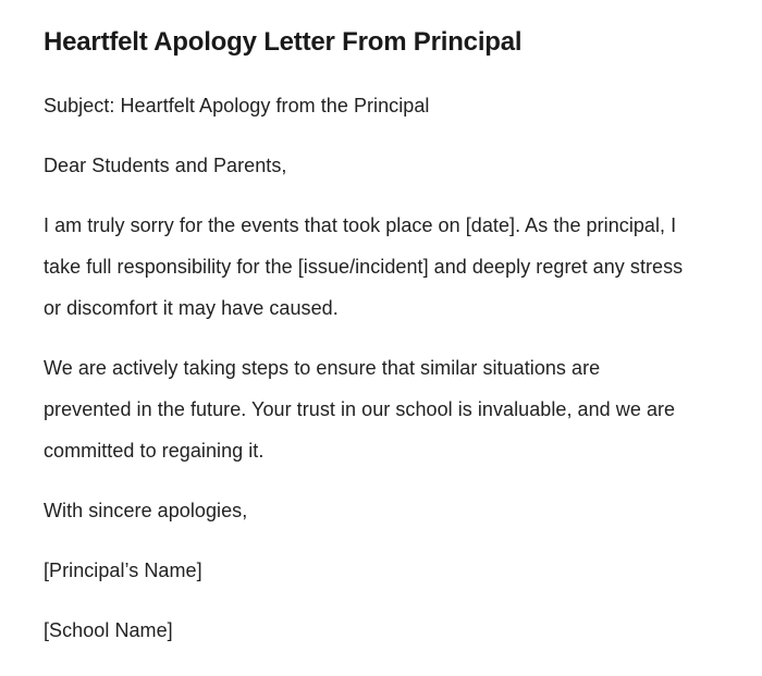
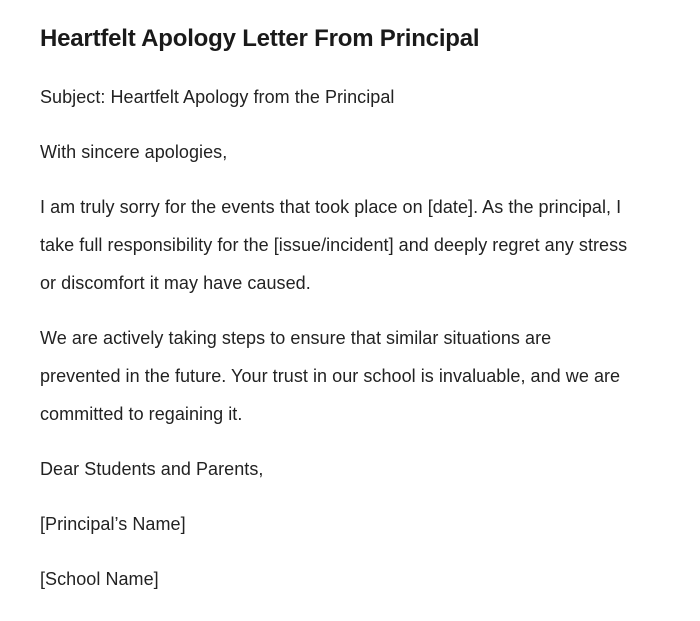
  Heartfelt Apology Letter From Principal
  Subject: Heartfelt Apology from the Principal
- Dear Students and Parents,
+ With sincere apologies,
  I am truly sorry for the events that took place on [date]. As the principal, I take full responsibility for the [issue/incident] and deeply regret any stress or discomfort it may have caused.
  We are actively taking steps to ensure that similar situations are prevented in the future. Your trust in our school is invaluable, and we are committed to regaining it.
- With sincere apologies,
+ Dear Students and Parents,
  [Principal’s Name]
  [School Name]
